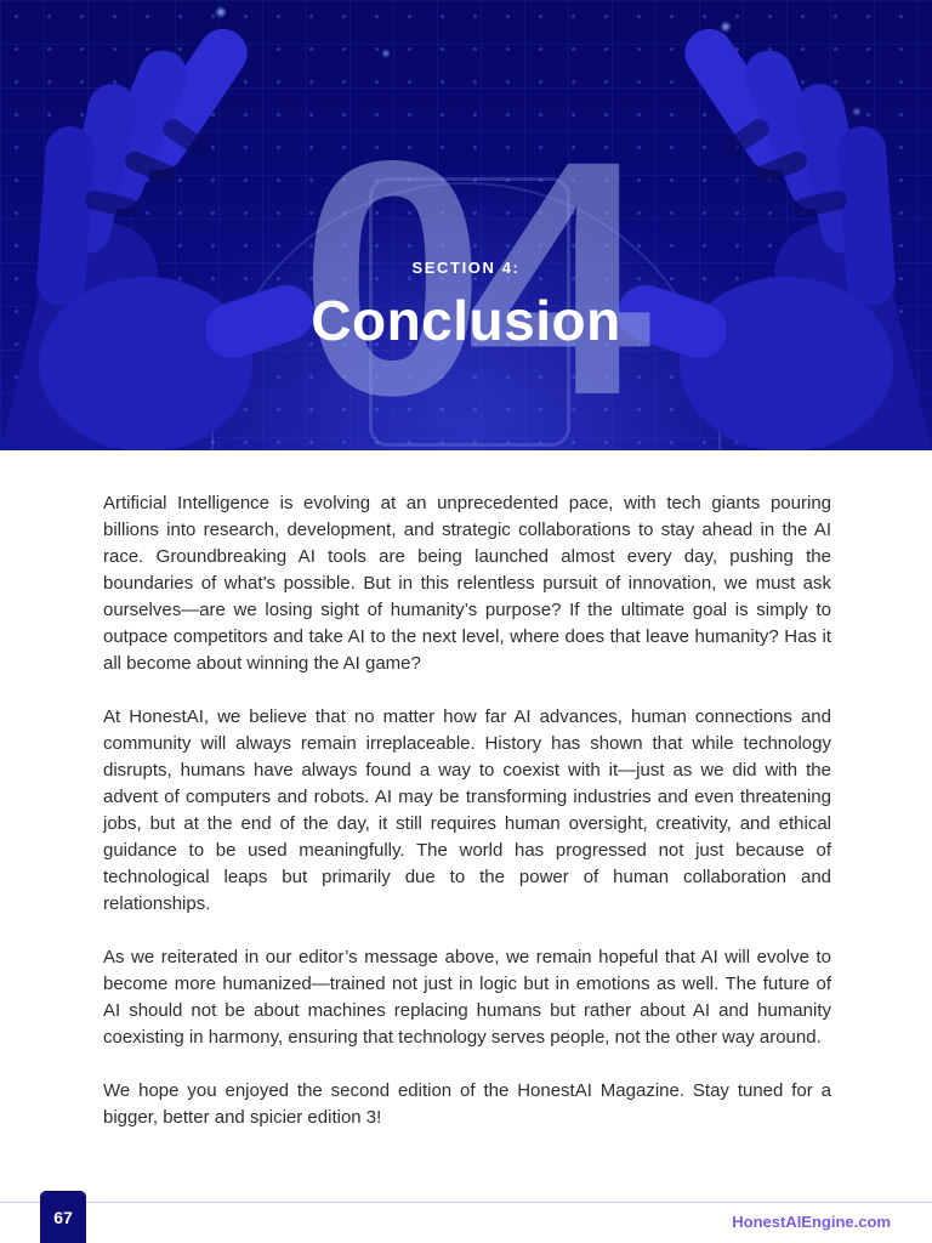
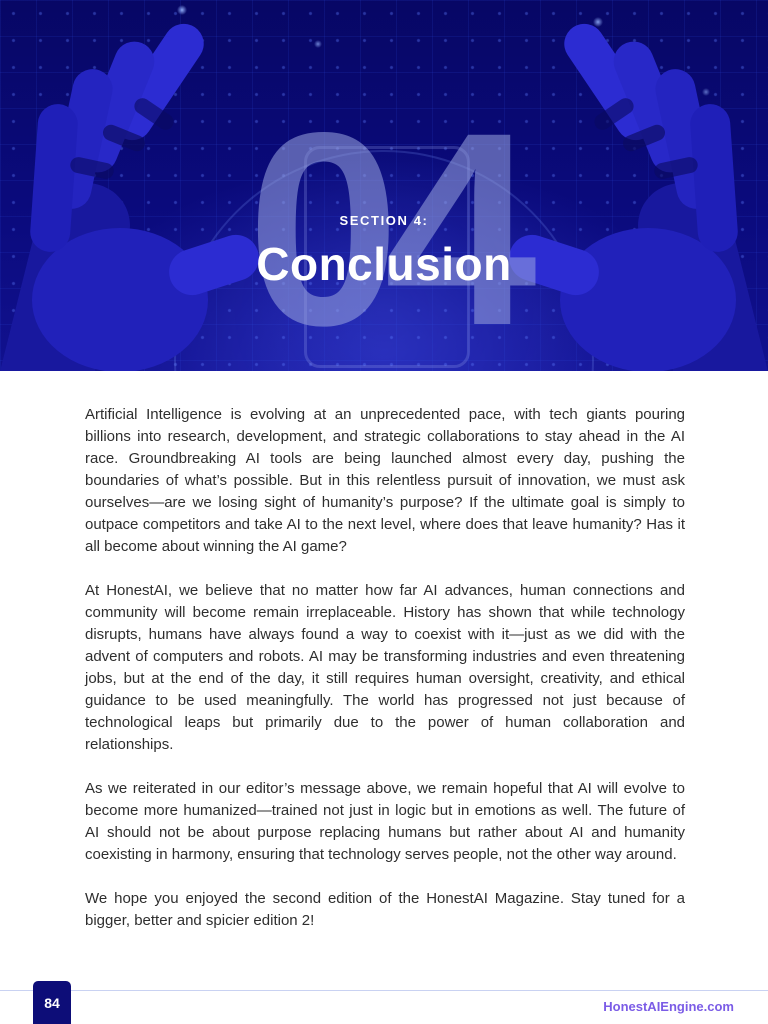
  04
  SECTION 4:
  Conclusion
  Artificial Intelligence is evolving at an unprecedented pace, with tech giants pouring billions into research, development, and strategic collaborations to stay ahead in the AI race. Groundbreaking AI tools are being launched almost every day, pushing the boundaries of what’s possible. But in this relentless pursuit of innovation, we must ask ourselves—are we losing sight of humanity’s purpose? If the ultimate goal is simply to outpace competitors and take AI to the next level, where does that leave humanity? Has it all become about winning the AI game?
- At HonestAI, we believe that no matter how far AI advances, human connections and community will always remain irreplaceable. History has shown that while technology disrupts, humans have always found a way to coexist with it—just as we did with the advent of computers and robots. AI may be transforming industries and even threatening jobs, but at the end of the day, it still requires human oversight, creativity, and ethical guidance to be used meaningfully. The world has progressed not just because of technological leaps but primarily due to the power of human collaboration and relationships.
+ At HonestAI, we believe that no matter how far AI advances, human connections and community will become remain irreplaceable. History has shown that while technology disrupts, humans have always found a way to coexist with it—just as we did with the advent of computers and robots. AI may be transforming industries and even threatening jobs, but at the end of the day, it still requires human oversight, creativity, and ethical guidance to be used meaningfully. The world has progressed not just because of technological leaps but primarily due to the power of human collaboration and relationships.
- As we reiterated in our editor’s message above, we remain hopeful that AI will evolve to become more humanized—trained not just in logic but in emotions as well. The future of AI should not be about machines replacing humans but rather about AI and humanity coexisting in harmony, ensuring that technology serves people, not the other way around.
+ As we reiterated in our editor’s message above, we remain hopeful that AI will evolve to become more humanized—trained not just in logic but in emotions as well. The future of AI should not be about purpose replacing humans but rather about AI and humanity coexisting in harmony, ensuring that technology serves people, not the other way around.
- We hope you enjoyed the second edition of the HonestAI Magazine. Stay tuned for a bigger, better and spicier edition 3!
+ We hope you enjoyed the second edition of the HonestAI Magazine. Stay tuned for a bigger, better and spicier edition 2!
- 67
+ 84
  HonestAIEngine.com
